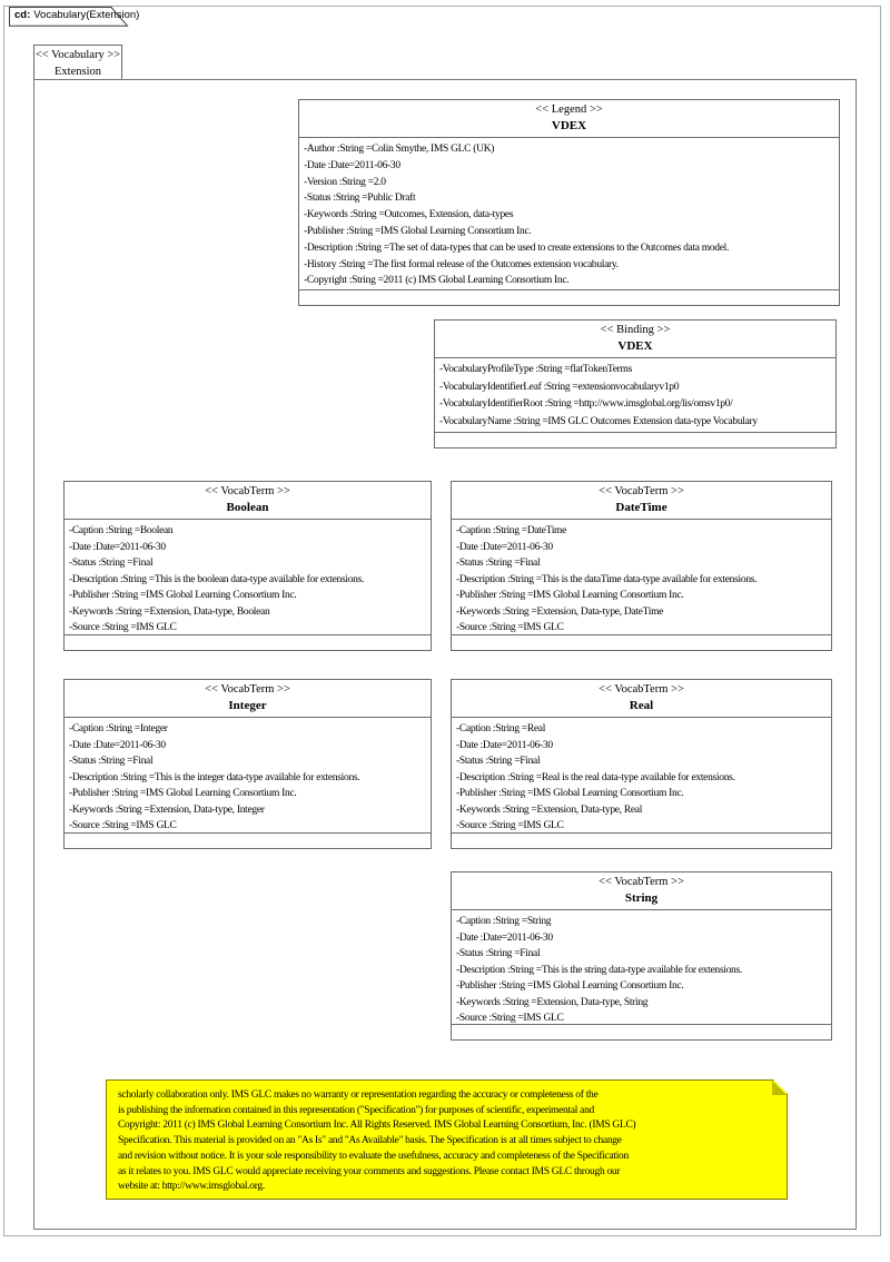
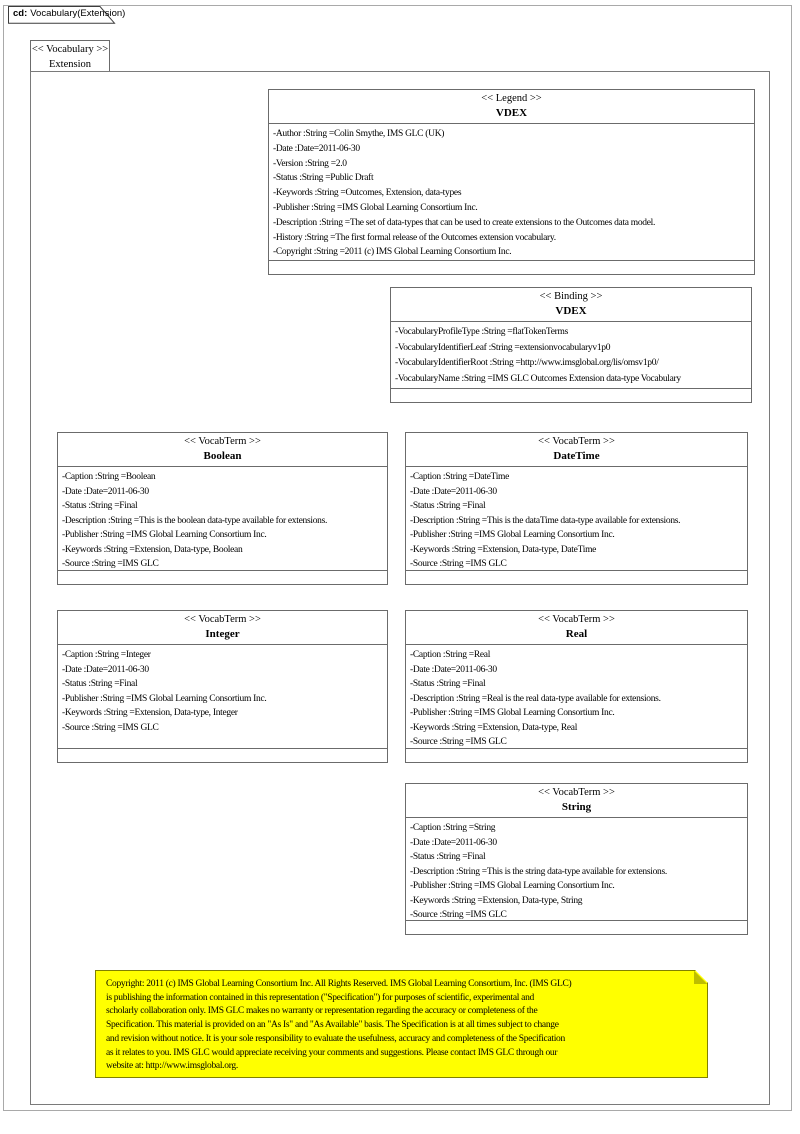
  cd: Vocabulary(Extension)
  << Vocabulary >>
  Extension
  << Legend >>
  VDEX
  -Author :String =Colin Smythe, IMS GLC (UK)
  -Date :Date=2011-06-30
  -Version :String =2.0
  -Status :String =Public Draft
  -Keywords :String =Outcomes, Extension, data-types
  -Publisher :String =IMS Global Learning Consortium Inc.
  -Description :String =The set of data-types that can be used to create extensions to the Outcomes data model.
  -History :String =The first formal release of the Outcomes extension vocabulary.
  -Copyright :String =2011 (c) IMS Global Learning Consortium Inc.
  << Binding >>
  VDEX
  -VocabularyProfileType :String =flatTokenTerms
  -VocabularyIdentifierLeaf :String =extensionvocabularyv1p0
  -VocabularyIdentifierRoot :String =http://www.imsglobal.org/lis/omsv1p0/
  -VocabularyName :String =IMS GLC Outcomes Extension data-type Vocabulary
  << VocabTerm >>
  Boolean
  -Caption :String =Boolean
  -Date :Date=2011-06-30
  -Status :String =Final
  -Description :String =This is the boolean data-type available for extensions.
  -Publisher :String =IMS Global Learning Consortium Inc.
  -Keywords :String =Extension, Data-type, Boolean
  -Source :String =IMS GLC
  << VocabTerm >>
  DateTime
  -Caption :String =DateTime
  -Date :Date=2011-06-30
  -Status :String =Final
  -Description :String =This is the dataTime data-type available for extensions.
  -Publisher :String =IMS Global Learning Consortium Inc.
  -Keywords :String =Extension, Data-type, DateTime
  -Source :String =IMS GLC
  << VocabTerm >>
  Integer
  -Caption :String =Integer
  -Date :Date=2011-06-30
  -Status :String =Final
- -Description :String =This is the integer data-type available for extensions.
  -Publisher :String =IMS Global Learning Consortium Inc.
  -Keywords :String =Extension, Data-type, Integer
  -Source :String =IMS GLC
  << VocabTerm >>
  Real
  -Caption :String =Real
  -Date :Date=2011-06-30
  -Status :String =Final
  -Description :String =Real is the real data-type available for extensions.
  -Publisher :String =IMS Global Learning Consortium Inc.
  -Keywords :String =Extension, Data-type, Real
  -Source :String =IMS GLC
  << VocabTerm >>
  String
  -Caption :String =String
  -Date :Date=2011-06-30
  -Status :String =Final
  -Description :String =This is the string data-type available for extensions.
  -Publisher :String =IMS Global Learning Consortium Inc.
  -Keywords :String =Extension, Data-type, String
  -Source :String =IMS GLC
- scholarly collaboration only. IMS GLC makes no warranty or representation regarding the accuracy or completeness of the
+ Copyright: 2011 (c) IMS Global Learning Consortium Inc. All Rights Reserved. IMS Global Learning Consortium, Inc. (IMS GLC)
  is publishing the information contained in this representation ("Specification") for purposes of scientific, experimental and
- Copyright: 2011 (c) IMS Global Learning Consortium Inc. All Rights Reserved. IMS Global Learning Consortium, Inc. (IMS GLC)
+ scholarly collaboration only. IMS GLC makes no warranty or representation regarding the accuracy or completeness of the
  Specification. This material is provided on an "As Is" and "As Available" basis. The Specification is at all times subject to change
  and revision without notice. It is your sole responsibility to evaluate the usefulness, accuracy and completeness of the Specification
  as it relates to you. IMS GLC would appreciate receiving your comments and suggestions. Please contact IMS GLC through our
  website at: http://www.imsglobal.org.
